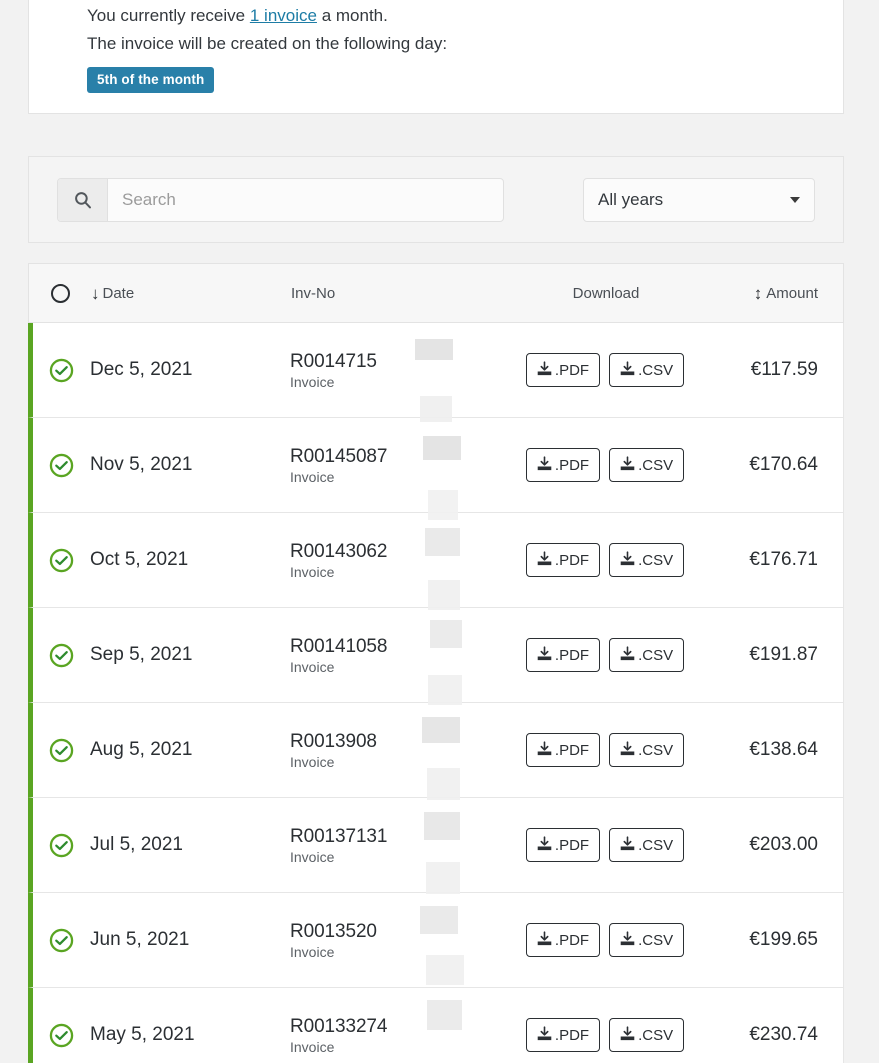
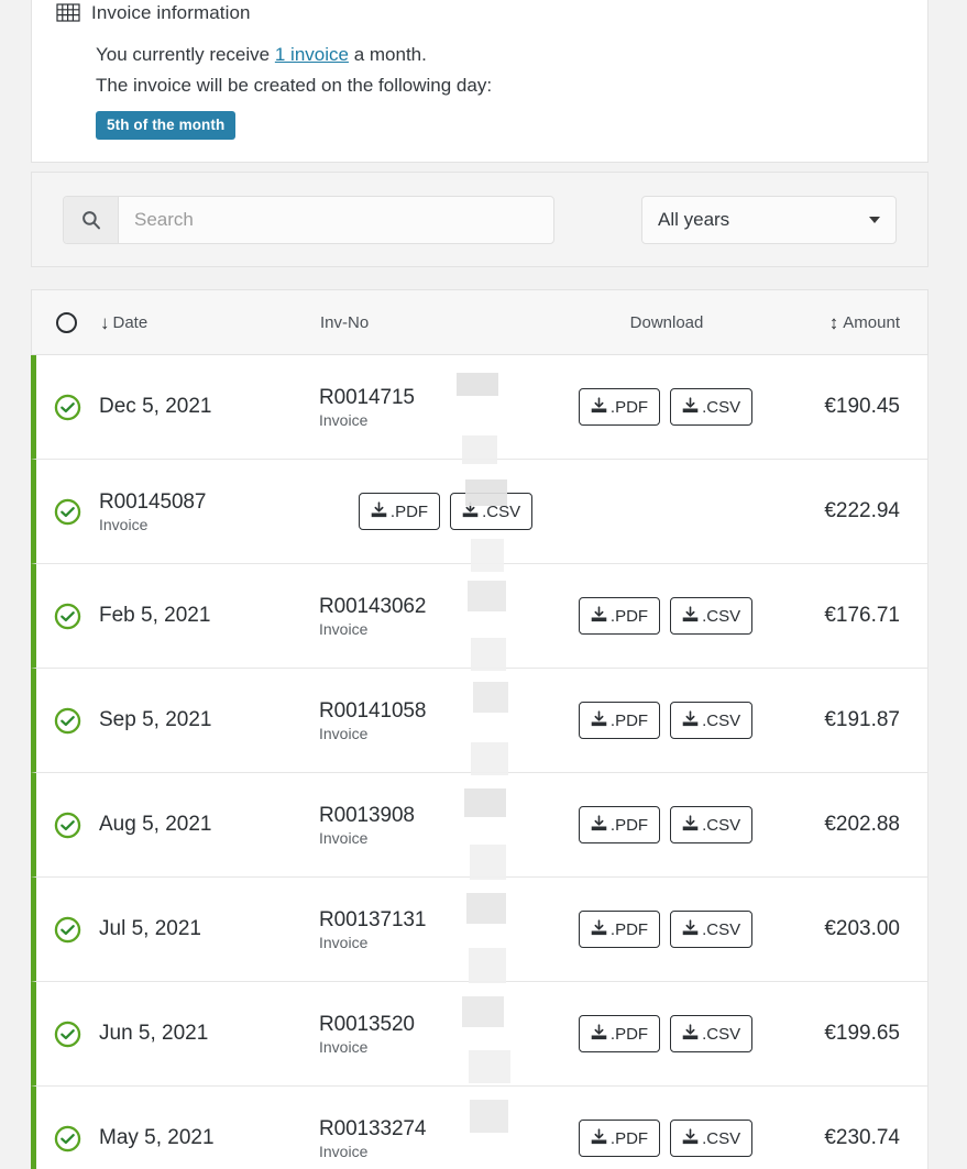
+ Invoice information
  You currently receive 1 invoice a month.
  The invoice will be created on the following day:
  5th of the month
  Search
  All years
  ↓
  Date
  Inv-No
  Download
  ↕
  Amount
  Dec 5, 2021
  R0014715
  Invoice
  .PDF
  .CSV
- €117.59
+ €190.45
- Nov 5, 2021
  R00145087
  Invoice
  .PDF
  .CSV
- €170.64
+ €222.94
- Oct 5, 2021
+ Feb 5, 2021
  R00143062
  Invoice
  .PDF
  .CSV
  €176.71
  Sep 5, 2021
  R00141058
  Invoice
  .PDF
  .CSV
  €191.87
  Aug 5, 2021
  R0013908
  Invoice
  .PDF
  .CSV
- €138.64
+ €202.88
  Jul 5, 2021
  R00137131
  Invoice
  .PDF
  .CSV
  €203.00
  Jun 5, 2021
  R0013520
  Invoice
  .PDF
  .CSV
  €199.65
  May 5, 2021
  R00133274
  Invoice
  .PDF
  .CSV
  €230.74
